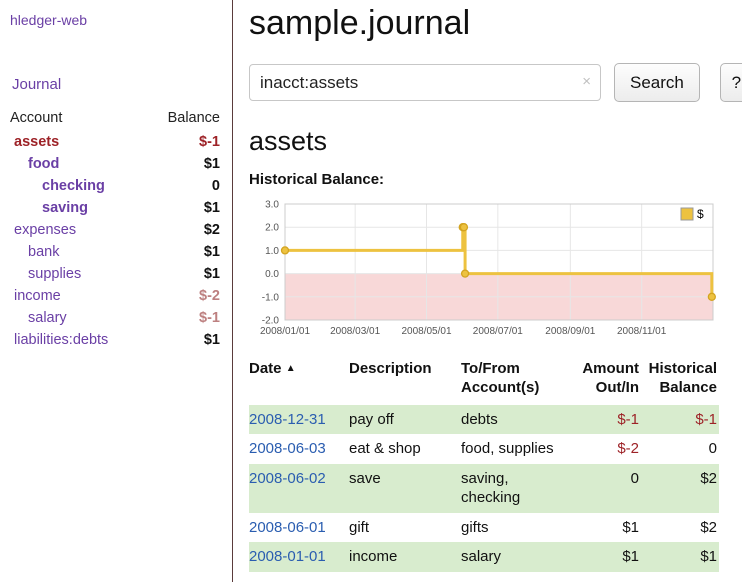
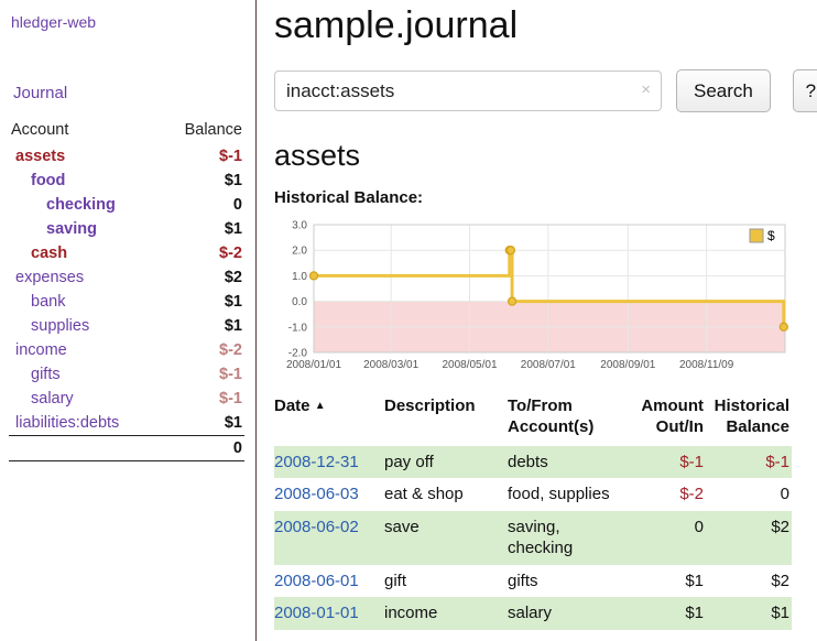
  hledger-web
  Journal
  Account	Balance
  assets	$-1
  food	$1
  checking	0
  saving	$1
+ cash	$-2
  expenses	$2
  bank	$1
  supplies	$1
  income	$-2
+ gifts	$-1
  salary	$-1
  liabilities:debts	$1
+ 	0
  sample.journal
  inacct:assets
  ×
  Search
  ?
  assets
  Historical Balance:
  3.0
  2.0
  1.0
  0.0
  -1.0
  -2.0
  2008/01/01
  2008/03/01
  2008/05/01
  2008/07/01
  2008/09/01
- 2008/11/01
+ 2008/11/09
  $
  Date ▲	Description	To/From Account(s)	Amount Out/In	Historical Balance
  2008-12-31	pay off	debts	$-1	$-1
  2008-06-03	eat & shop	food, supplies	$-2	0
  2008-06-02	save	saving, checking	0	$2
  2008-06-01	gift	gifts	$1	$2
  2008-01-01	income	salary	$1	$1
